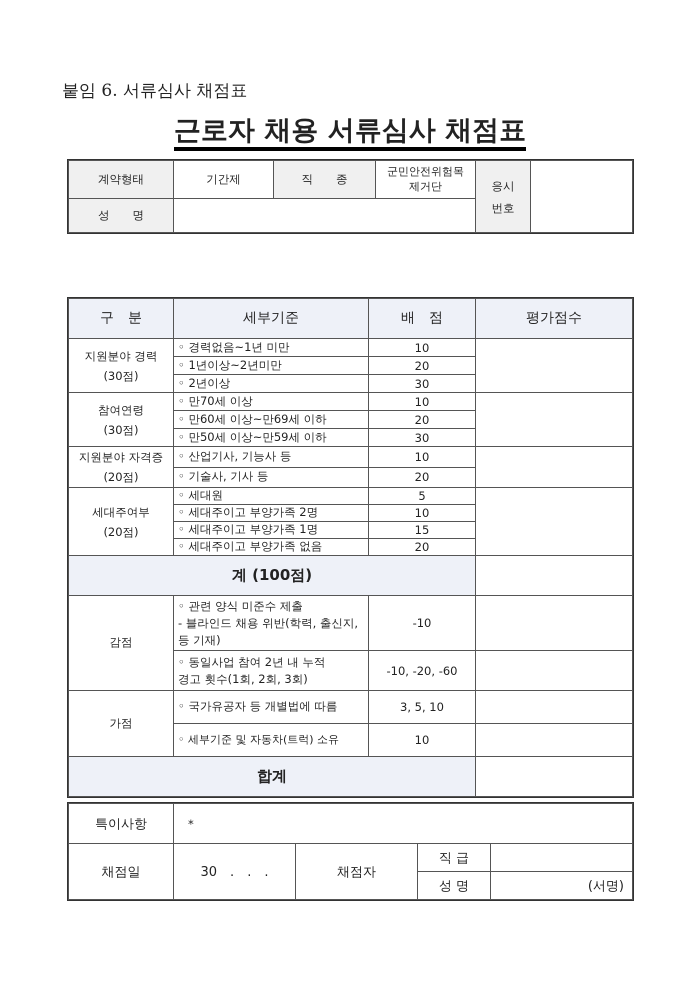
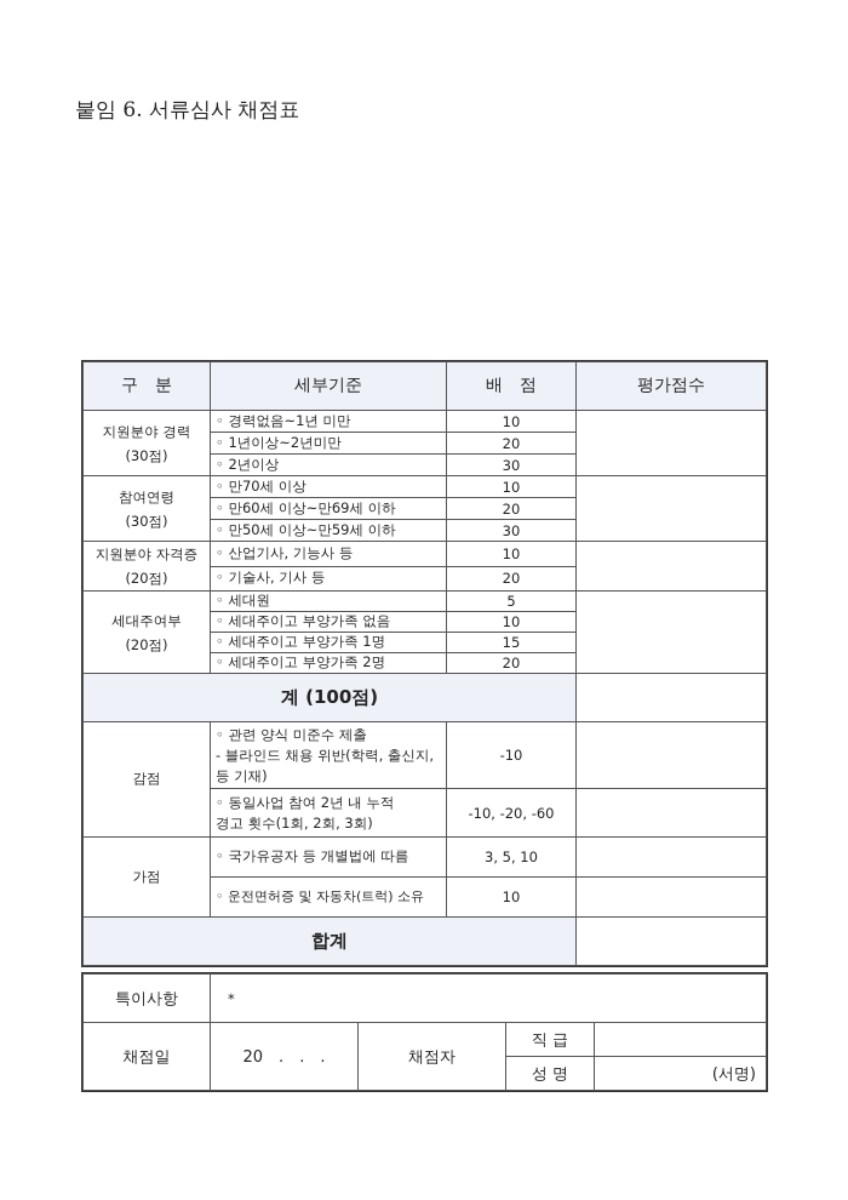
  붙임 6. 서류심사 채점표
- 근로자 채용 서류심사 채점표
- 계약형태	기간제	직 종	군민안전위험목 제거단	응시 번호
- 성 명
  구 분	세부기준	배 점	평가점수
  지원분야 경력 (30점)	◦ 경력없음~1년 미만	10
  ◦ 1년이상~2년미만	20
  ◦ 2년이상	30
  참여연령 (30점)	◦ 만70세 이상	10
  ◦ 만60세 이상~만69세 이하	20
  ◦ 만50세 이상~만59세 이하	30
  지원분야 자격증 (20점)	◦ 산업기사, 기능사 등	10
  ◦ 기술사, 기사 등	20
  세대주여부 (20점)	◦ 세대원	5
- ◦ 세대주이고 부양가족 2명	10
+ ◦ 세대주이고 부양가족 없음	10
  ◦ 세대주이고 부양가족 1명	15
- ◦ 세대주이고 부양가족 없음	20
+ ◦ 세대주이고 부양가족 2명	20
  계 (100점)
  감점	◦ 관련 양식 미준수 제출 - 블라인드 채용 위반(학력, 출신지, 등 기재)	-10
  ◦ 동일사업 참여 2년 내 누적 경고 횟수(1회, 2회, 3회)	-10, -20, -60
  가점	◦ 국가유공자 등 개별법에 따름	3, 5, 10
- ◦ 세부기준 및 자동차(트럭) 소유	10
+ ◦ 운전면허증 및 자동차(트럭) 소유	10
  합계
  특이사항	*
- 채점일	30 . . .	채점자	직 급
+ 채점일	20 . . .	채점자	직 급
  성 명	(서명)
